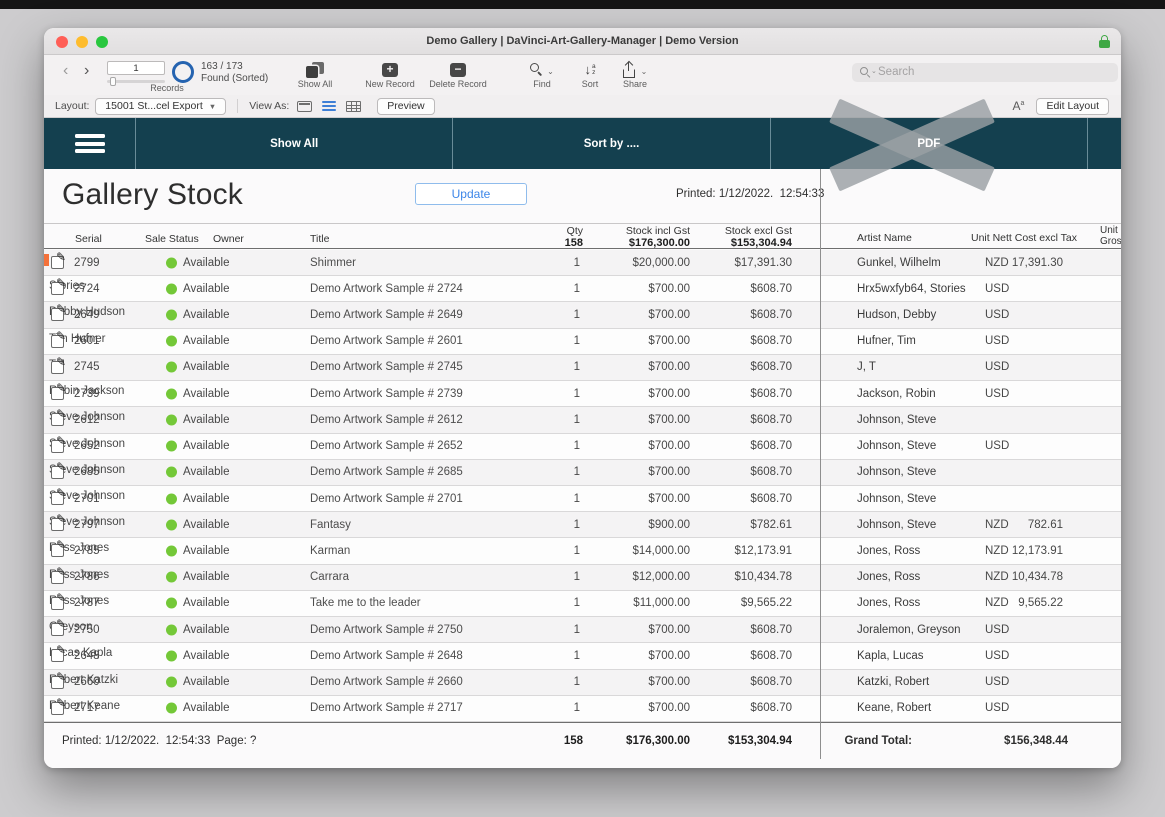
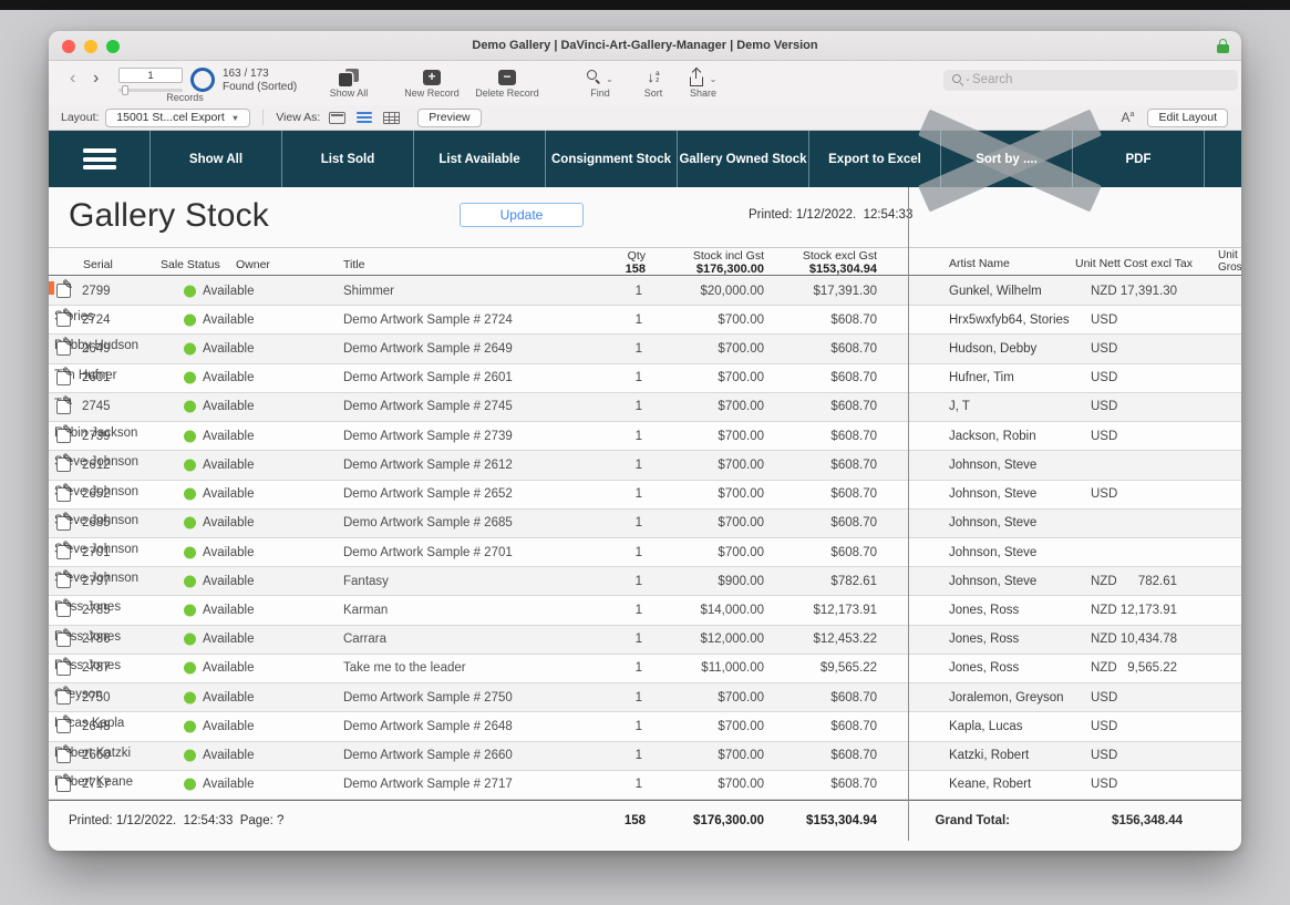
  Demo Gallery | DaVinci-Art-Gallery-Manager | Demo Version
  ‹
  ›
  1
  163 / 173
  Found (Sorted)
  Records
  Show All
  +
  New Record
  −
  Delete Record
  ⌄
  Find
  ↓
  Sort
  ⌄
  Share
  Search
  Layout:
  15001 St...cel Export
  ▼
  View As:
  Preview
  Edit Layout
  Show All
+ List Sold
+ List Available
+ Consignment Stock
+ Gallery Owned Stock
+ Export to Excel
  Sort by ....
  PDF
  Gallery Stock
  Update
  Printed: 1/12/2022. 12:54:33
  Serial
  Sale Status
  Owner
  Title
  Qty
  158
  Stock incl Gst
  $176,300.00
  Stock excl Gst
  $153,304.94
  Artist Name
  Unit Nett Cost excl Tax
  Unit Gros
  2799
  Available
  Shimmer
  1
  $20,000.00
  $17,391.30
  Gunkel, Wilhelm
  NZD
  17,391.30
  2724
  Available
  Demo Artwork Sample # 2724
  1
  $700.00
  $608.70
  Hrx5wxfyb64, Stories
  USD
  2649
  Available
  bby Hudson
  Demo Artwork Sample # 2649
  1
  $700.00
  $608.70
  Hudson, Debby
  USD
  2601
  Available
  Demo Artwork Sample # 2601
  1
  $700.00
  $608.70
  Hufner, Tim
  USD
  2745
  Available
  Demo Artwork Sample # 2745
  1
  $700.00
  $608.70
  J, T
  USD
  2739
  Available
  bin Jackson
  Demo Artwork Sample # 2739
  1
  $700.00
  $608.70
  Jackson, Robin
  USD
  2612
  Available
  ve Johnson
  Demo Artwork Sample # 2612
  1
  $700.00
  $608.70
  Johnson, Steve
  2652
  Available
  ve Johnson
  Demo Artwork Sample # 2652
  1
  $700.00
  $608.70
  Johnson, Steve
  USD
  2685
  Available
  ve Johnson
  Demo Artwork Sample # 2685
  1
  $700.00
  $608.70
  Johnson, Steve
  2701
  Available
  ve Johnson
  Demo Artwork Sample # 2701
  1
  $700.00
  $608.70
  Johnson, Steve
  2797
  Available
  ve Johnson
  Fantasy
  1
  $900.00
  $782.61
  Johnson, Steve
  NZD
  782.61
  2785
  Available
  ss Jones
  Karman
  1
  $14,000.00
  $12,173.91
  Jones, Ross
  NZD
  12,173.91
  2786
  Available
  ss Jones
  Carrara
  1
  $12,000.00
- $10,434.78
+ $12,453.22
  Jones, Ross
  NZD
  10,434.78
  2787
  Available
  ss Jones
  Take me to the leader
  1
  $11,000.00
  $9,565.22
  Jones, Ross
  NZD
  9,565.22
  2750
  Available
  Demo Artwork Sample # 2750
  1
  $700.00
  $608.70
  Joralemon, Greyson
  USD
  2648
  Available
  as Kapla
  Demo Artwork Sample # 2648
  1
  $700.00
  $608.70
  Kapla, Lucas
  USD
  2660
  Available
  bert Katzki
  Demo Artwork Sample # 2660
  1
  $700.00
  $608.70
  Katzki, Robert
  USD
  2717
  Available
  bert Keane
  Demo Artwork Sample # 2717
  1
  $700.00
  $608.70
  Keane, Robert
  USD
  Printed: 1/12/2022. 12:54:33 Page: ?
  158
  $176,300.00
  $153,304.94
  Grand Total:
  $156,348.44
